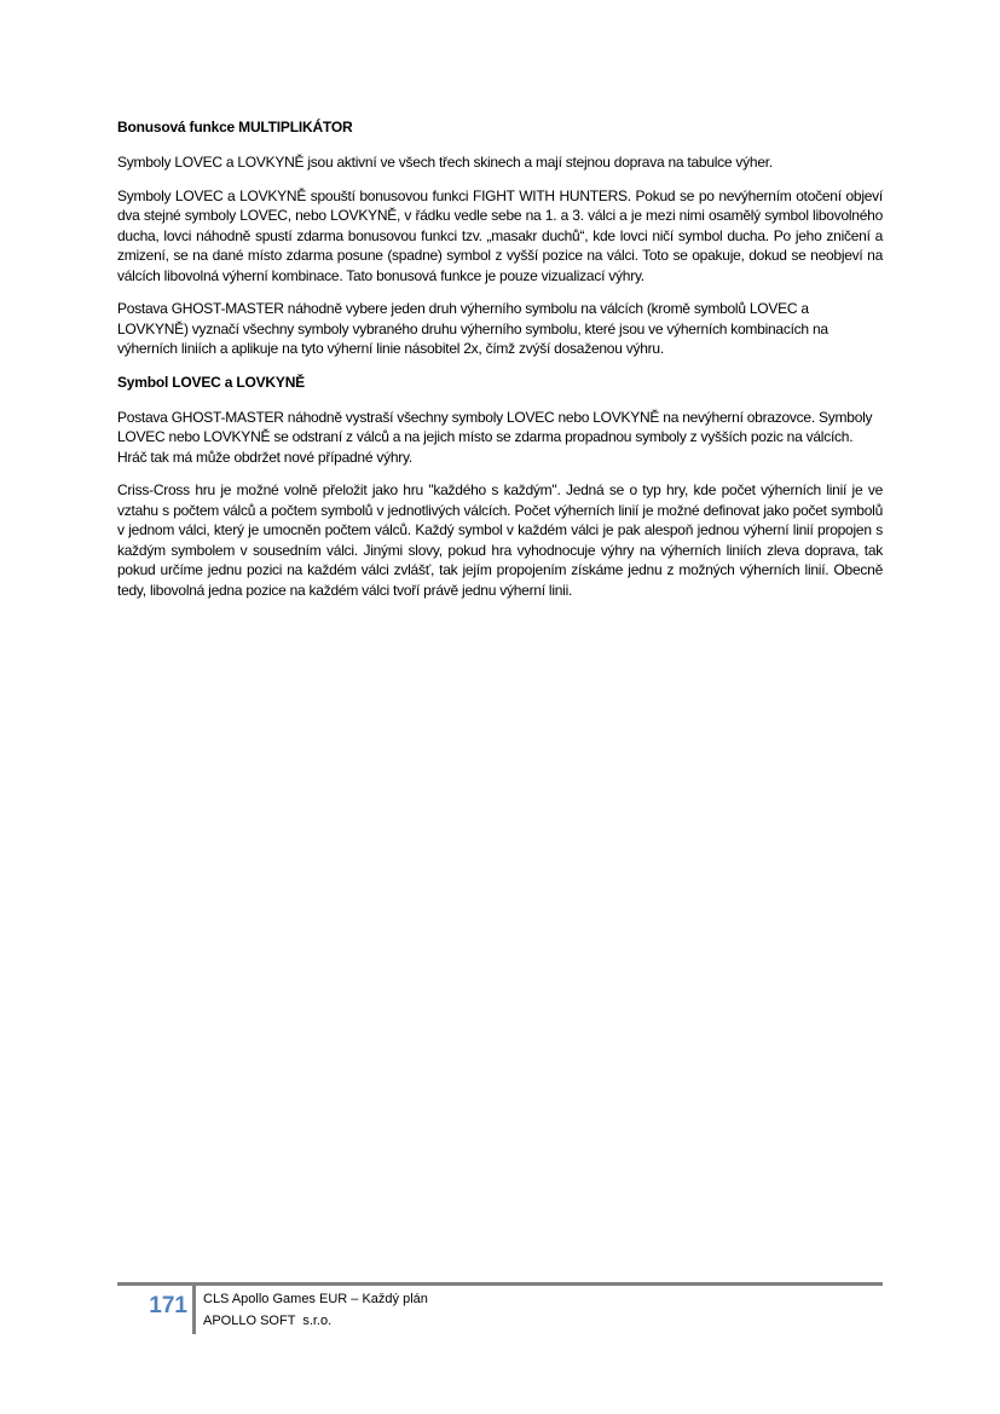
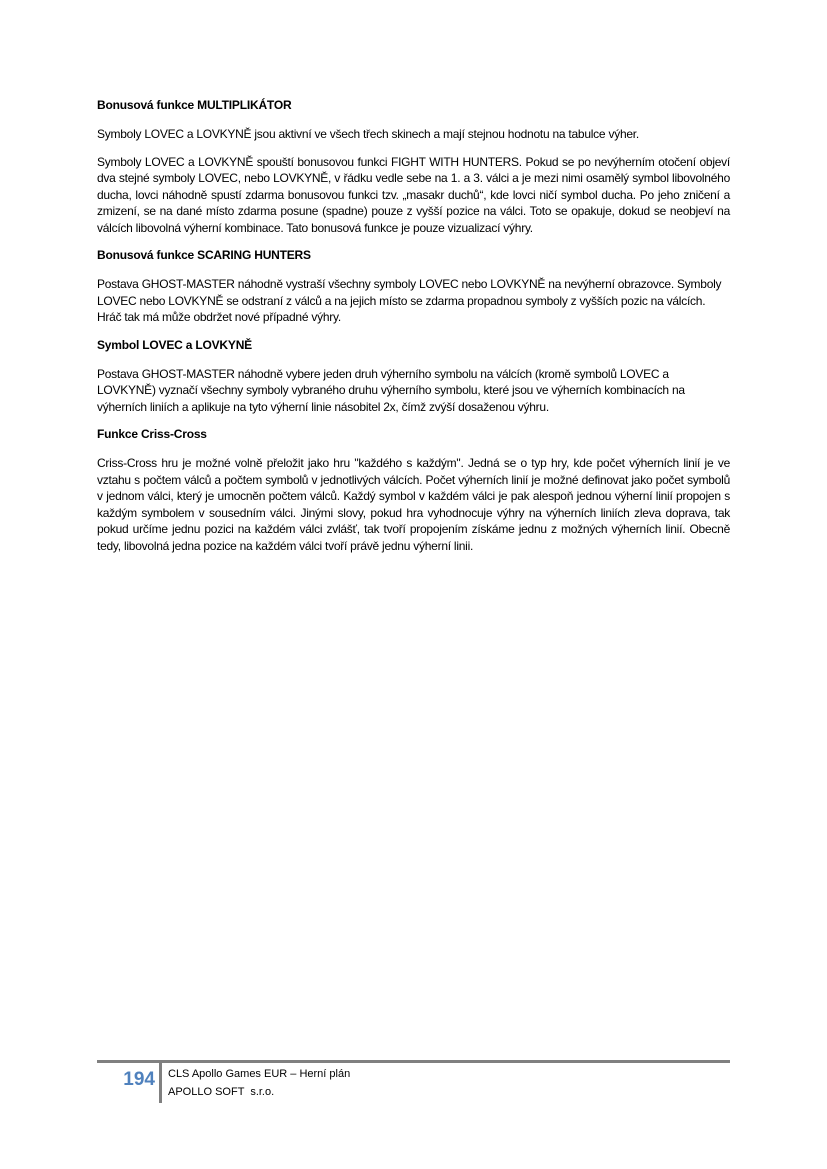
  Bonusová funkce MULTIPLIKÁTOR
- Symboly LOVEC a LOVKYNĚ jsou aktivní ve všech třech skinech a mají stejnou doprava na tabulce výher.
+ Symboly LOVEC a LOVKYNĚ jsou aktivní ve všech třech skinech a mají stejnou hodnotu na tabulce výher.
- Symboly LOVEC a LOVKYNĚ spouští bonusovou funkci FIGHT WITH HUNTERS. Pokud se po nevýherním otočení objeví dva stejné symboly LOVEC, nebo LOVKYNĚ, v řádku vedle sebe na 1. a 3. válci a je mezi nimi osamělý symbol libovolného ducha, lovci náhodně spustí zdarma bonusovou funkci tzv. „masakr duchů“, kde lovci ničí symbol ducha. Po jeho zničení a zmizení, se na dané místo zdarma posune (spadne) symbol z vyšší pozice na válci. Toto se opakuje, dokud se neobjeví na válcích libovolná výherní kombinace. Tato bonusová funkce je pouze vizualizací výhry.
+ Symboly LOVEC a LOVKYNĚ spouští bonusovou funkci FIGHT WITH HUNTERS. Pokud se po nevýherním otočení objeví dva stejné symboly LOVEC, nebo LOVKYNĚ, v řádku vedle sebe na 1. a 3. válci a je mezi nimi osamělý symbol libovolného ducha, lovci náhodně spustí zdarma bonusovou funkci tzv. „masakr duchů“, kde lovci ničí symbol ducha. Po jeho zničení a zmizení, se na dané místo zdarma posune (spadne) pouze z vyšší pozice na válci. Toto se opakuje, dokud se neobjeví na válcích libovolná výherní kombinace. Tato bonusová funkce je pouze vizualizací výhry.
+ Bonusová funkce SCARING HUNTERS
- Postava GHOST-MASTER náhodně vybere jeden druh výherního symbolu na válcích (kromě symbolů LOVEC a LOVKYNĚ) vyznačí všechny symboly vybraného druhu výherního symbolu, které jsou ve výherních kombinacích na výherních liniích a aplikuje na tyto výherní linie násobitel 2x, čímž zvýší dosaženou výhru.
+ Postava GHOST-MASTER náhodně vystraší všechny symboly LOVEC nebo LOVKYNĚ na nevýherní obrazovce. Symboly LOVEC nebo LOVKYNĚ se odstraní z válců a na jejich místo se zdarma propadnou symboly z vyšších pozic na válcích. Hráč tak má může obdržet nové případné výhry.
  Symbol LOVEC a LOVKYNĚ
- Postava GHOST-MASTER náhodně vystraší všechny symboly LOVEC nebo LOVKYNĚ na nevýherní obrazovce. Symboly LOVEC nebo LOVKYNĚ se odstraní z válců a na jejich místo se zdarma propadnou symboly z vyšších pozic na válcích. Hráč tak má může obdržet nové případné výhry.
+ Postava GHOST-MASTER náhodně vybere jeden druh výherního symbolu na válcích (kromě symbolů LOVEC a LOVKYNĚ) vyznačí všechny symboly vybraného druhu výherního symbolu, které jsou ve výherních kombinacích na výherních liniích a aplikuje na tyto výherní linie násobitel 2x, čímž zvýší dosaženou výhru.
+ Funkce Criss-Cross
- Criss-Cross hru je možné volně přeložit jako hru "každého s každým". Jedná se o typ hry, kde počet výherních linií je ve vztahu s počtem válců a počtem symbolů v jednotlivých válcích. Počet výherních linií je možné definovat jako počet symbolů v jednom válci, který je umocněn počtem válců. Každý symbol v každém válci je pak alespoň jednou výherní linií propojen s každým symbolem v sousedním válci. Jinými slovy, pokud hra vyhodnocuje výhry na výherních liniích zleva doprava, tak pokud určíme jednu pozici na každém válci zvlášť, tak jejím propojením získáme jednu z možných výherních linií. Obecně tedy, libovolná jedna pozice na každém válci tvoří právě jednu výherní linii.
+ Criss-Cross hru je možné volně přeložit jako hru "každého s každým". Jedná se o typ hry, kde počet výherních linií je ve vztahu s počtem válců a počtem symbolů v jednotlivých válcích. Počet výherních linií je možné definovat jako počet symbolů v jednom válci, který je umocněn počtem válců. Každý symbol v každém válci je pak alespoň jednou výherní linií propojen s každým symbolem v sousedním válci. Jinými slovy, pokud hra vyhodnocuje výhry na výherních liniích zleva doprava, tak pokud určíme jednu pozici na každém válci zvlášť, tak tvoří propojením získáme jednu z možných výherních linií. Obecně tedy, libovolná jedna pozice na každém válci tvoří právě jednu výherní linii.
- 171
+ 194
- CLS Apollo Games EUR – Každý plán
+ CLS Apollo Games EUR – Herní plán
  APOLLO SOFT s.r.o.
